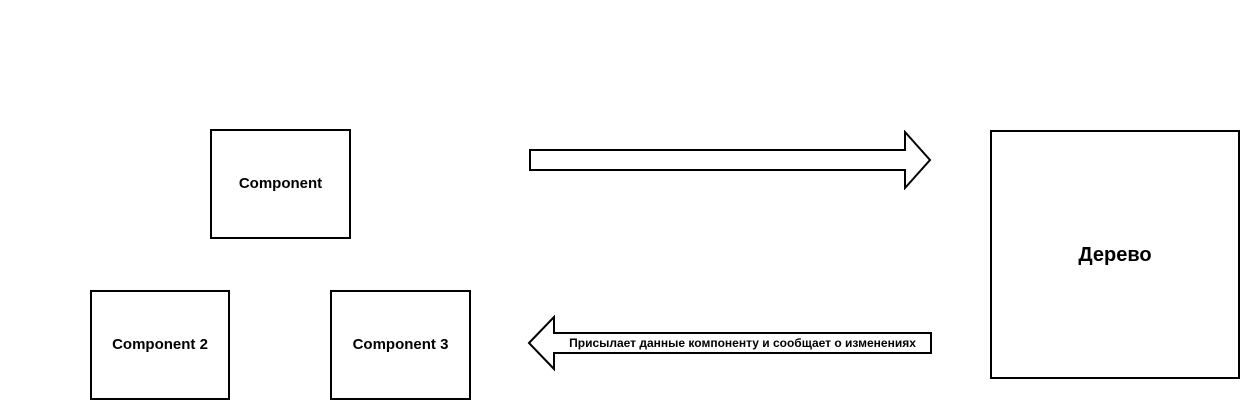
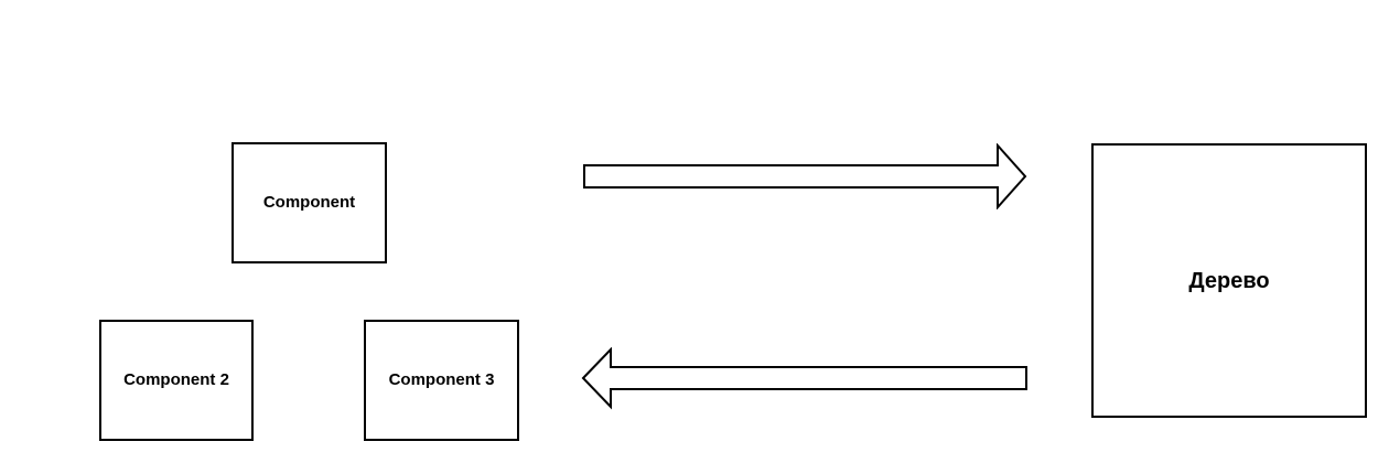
  Component
  Component 2
  Component 3
  Дерево
- Присылает данные компоненту и сообщает о изменениях
